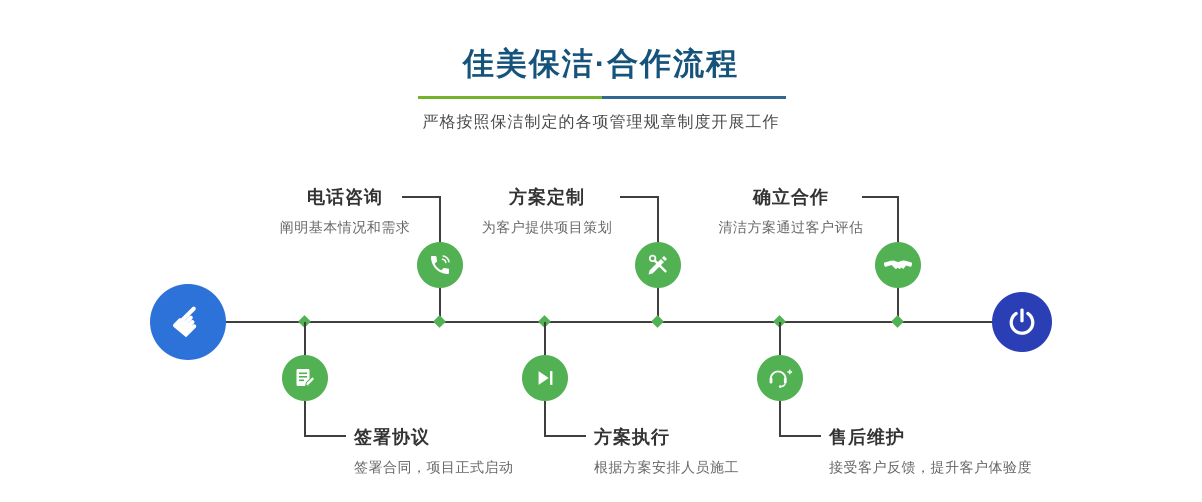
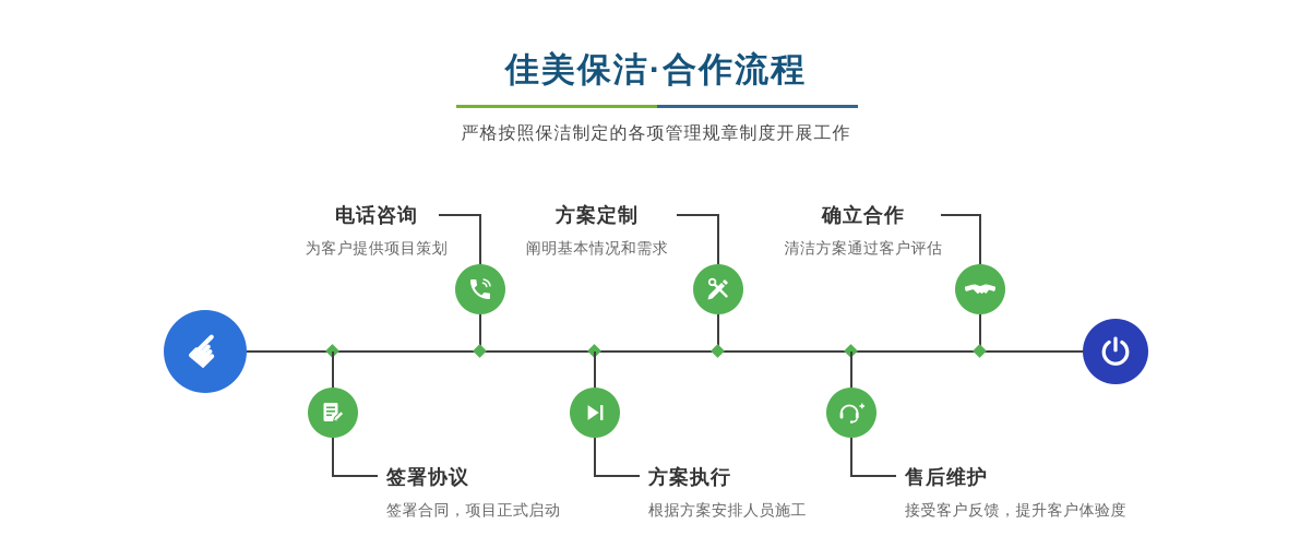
  佳美保洁·合作流程
  严格按照保洁制定的各项管理规章制度开展工作
  电话咨询
- 阐明基本情况和需求
+ 为客户提供项目策划
  方案定制
- 为客户提供项目策划
+ 阐明基本情况和需求
  确立合作
  清洁方案通过客户评估
  签署协议
  签署合同，项目正式启动
  方案执行
  根据方案安排人员施工
  售后维护
  接受客户反馈，提升客户体验度
